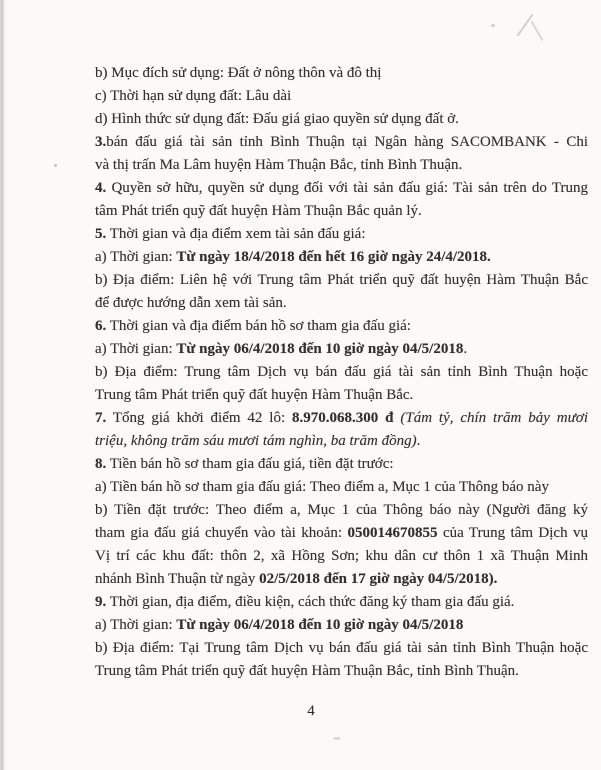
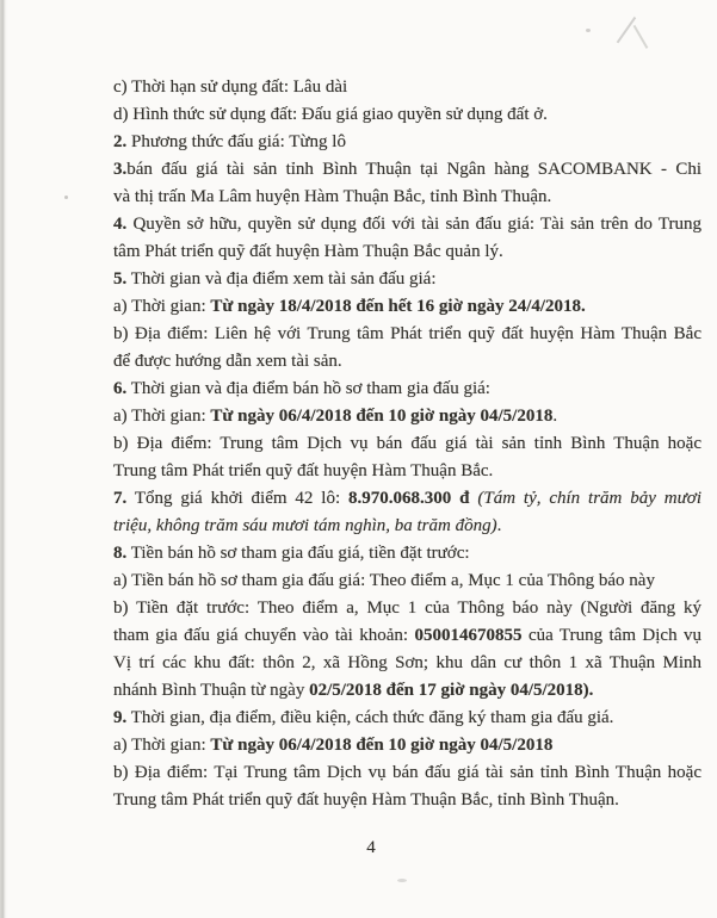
- b) Mục đích sử dụng: Đất ở nông thôn và đô thị
  c) Thời hạn sử dụng đất: Lâu dài
  d) Hình thức sử dụng đất: Đấu giá giao quyền sử dụng đất ở.
+ 2. Phương thức đấu giá: Từng lô
  3.bán đấu giá tài sản tỉnh Bình Thuận tại Ngân hàng SACOMBANK - Chi
  và thị trấn Ma Lâm huyện Hàm Thuận Bắc, tỉnh Bình Thuận.
  4. Quyền sở hữu, quyền sử dụng đối với tài sản đấu giá: Tài sản trên do Trung
  tâm Phát triển quỹ đất huyện Hàm Thuận Bắc quản lý.
  5. Thời gian và địa điểm xem tài sản đấu giá:
  a) Thời gian: Từ ngày 18/4/2018 đến hết 16 giờ ngày 24/4/2018.
  b) Địa điểm: Liên hệ với Trung tâm Phát triển quỹ đất huyện Hàm Thuận Bắc
  để được hướng dẫn xem tài sản.
  6. Thời gian và địa điểm bán hồ sơ tham gia đấu giá:
  a) Thời gian: Từ ngày 06/4/2018 đến 10 giờ ngày 04/5/2018.
  b) Địa điểm: Trung tâm Dịch vụ bán đấu giá tài sản tỉnh Bình Thuận hoặc
  Trung tâm Phát triển quỹ đất huyện Hàm Thuận Bắc.
  7. Tổng giá khởi điểm 42 lô: 8.970.068.300 đ (Tám tỷ, chín trăm bảy mươi
  triệu, không trăm sáu mươi tám nghìn, ba trăm đồng).
  8. Tiền bán hồ sơ tham gia đấu giá, tiền đặt trước:
  a) Tiền bán hồ sơ tham gia đấu giá: Theo điểm a, Mục 1 của Thông báo này
  b) Tiền đặt trước: Theo điểm a, Mục 1 của Thông báo này (Người đăng ký
  tham gia đấu giá chuyển vào tài khoản: 050014670855 của Trung tâm Dịch vụ
  Vị trí các khu đất: thôn 2, xã Hồng Sơn; khu dân cư thôn 1 xã Thuận Minh
  nhánh Bình Thuận từ ngày 02/5/2018 đến 17 giờ ngày 04/5/2018).
  9. Thời gian, địa điểm, điều kiện, cách thức đăng ký tham gia đấu giá.
  a) Thời gian: Từ ngày 06/4/2018 đến 10 giờ ngày 04/5/2018
  b) Địa điểm: Tại Trung tâm Dịch vụ bán đấu giá tài sản tỉnh Bình Thuận hoặc
  Trung tâm Phát triển quỹ đất huyện Hàm Thuận Bắc, tỉnh Bình Thuận.
  4
